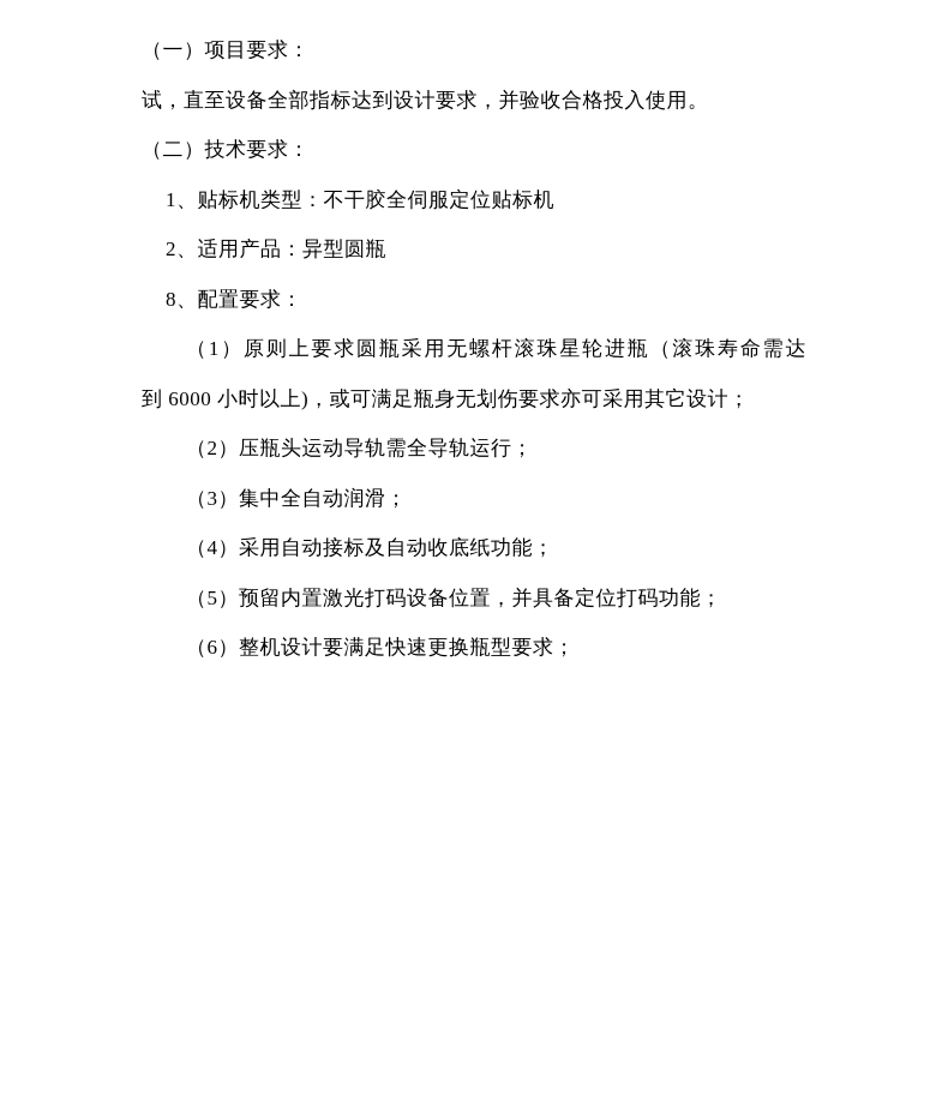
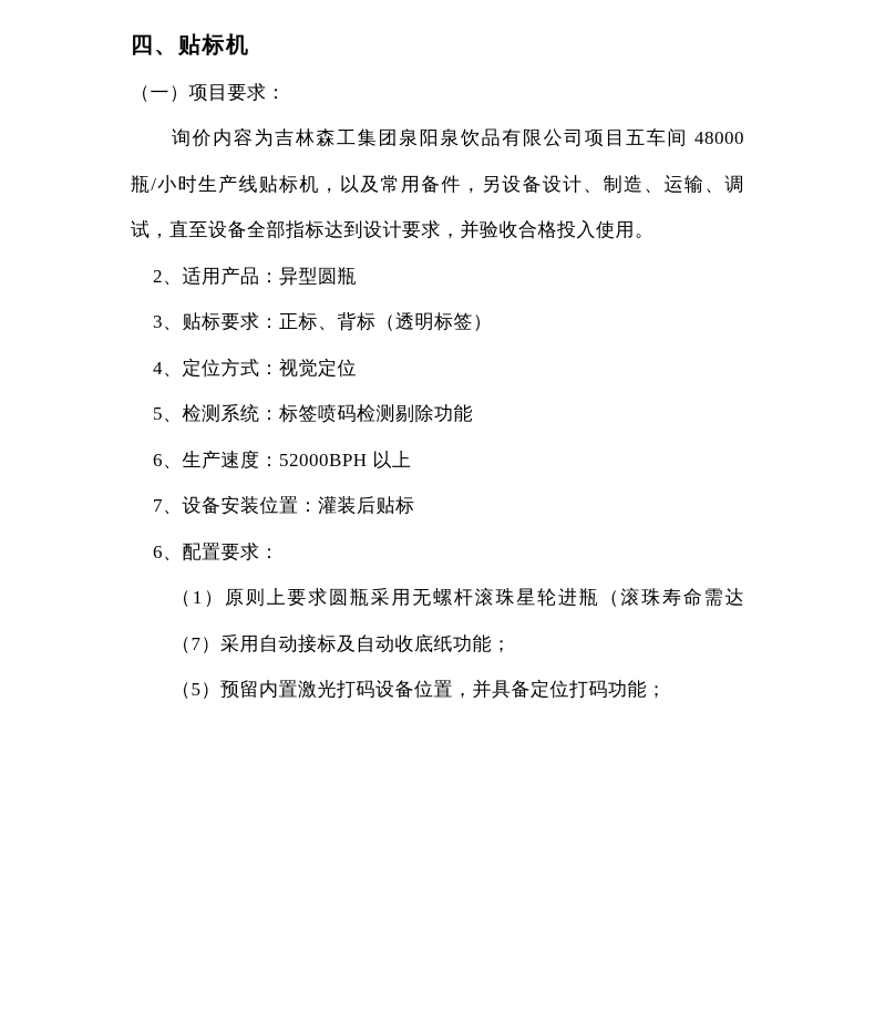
+ 四、贴标机
  （一）项目要求：
+ 询价内容为吉林森工集团泉阳泉饮品有限公司项目五车间 48000
+ 瓶/小时生产线贴标机，以及常用备件，另设备设计、制造、运输、调
  试，直至设备全部指标达到设计要求，并验收合格投入使用。
- （二）技术要求：
- 1、贴标机类型：不干胶全伺服定位贴标机
  2、适用产品：异型圆瓶
+ 3、贴标要求：正标、背标（透明标签）
+ 4、定位方式：视觉定位
+ 5、检测系统：标签喷码检测剔除功能
+ 6、生产速度：52000BPH 以上
+ 7、设备安装位置：灌装后贴标
- 8、配置要求：
+ 6、配置要求：
  （1）原则上要求圆瓶采用无螺杆滚珠星轮进瓶（滚珠寿命需达
- 到 6000 小时以上)，或可满足瓶身无划伤要求亦可采用其它设计；
- （2）压瓶头运动导轨需全导轨运行；
- （3）集中全自动润滑；
- （4）采用自动接标及自动收底纸功能；
+ （7）采用自动接标及自动收底纸功能；
  （5）预留内置激光打码设备位置，并具备定位打码功能；
- （6）整机设计要满足快速更换瓶型要求；
